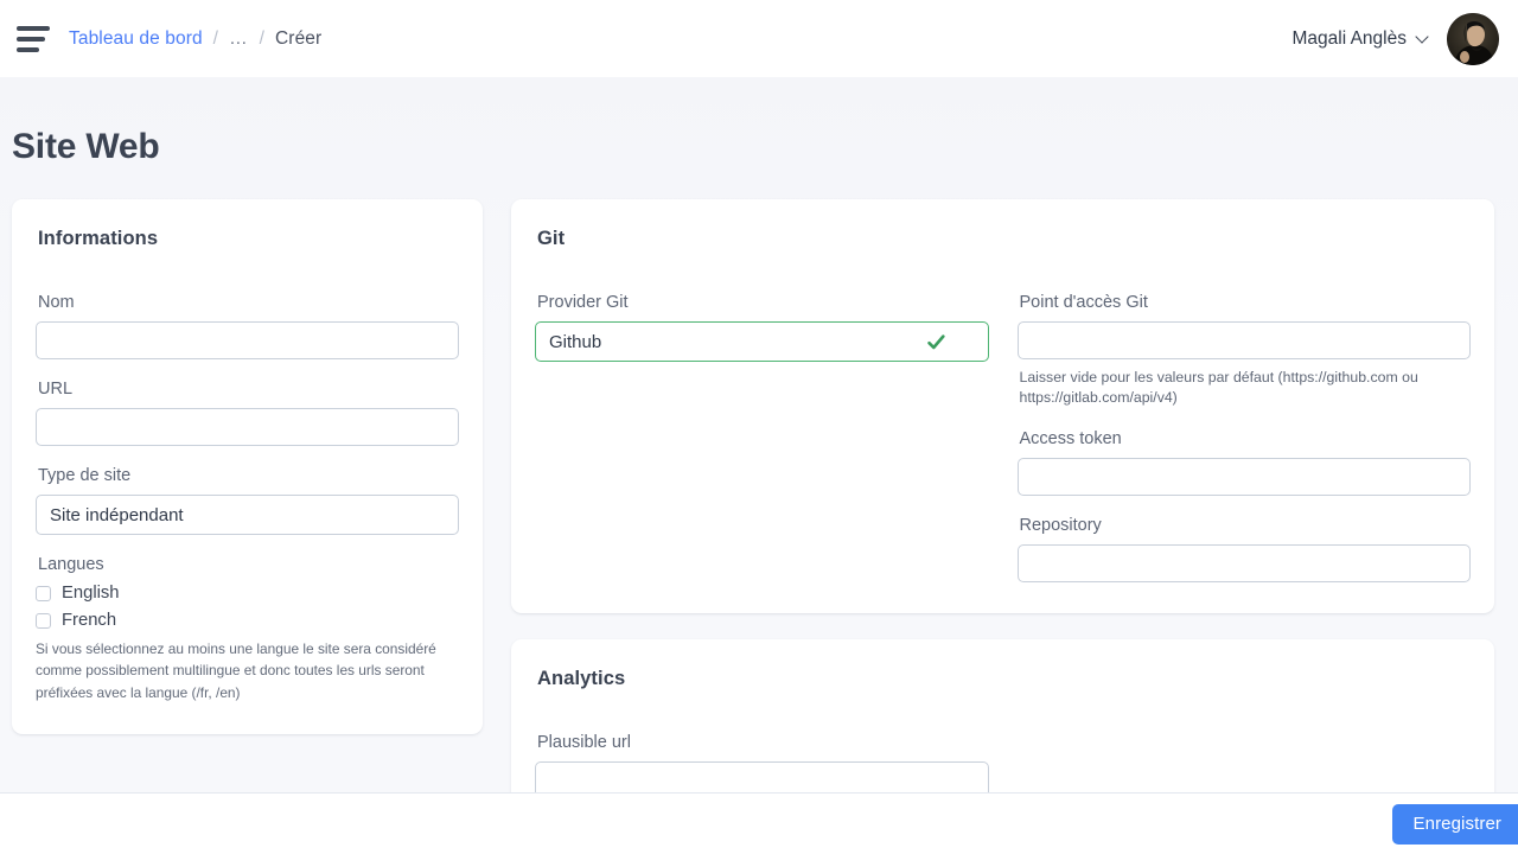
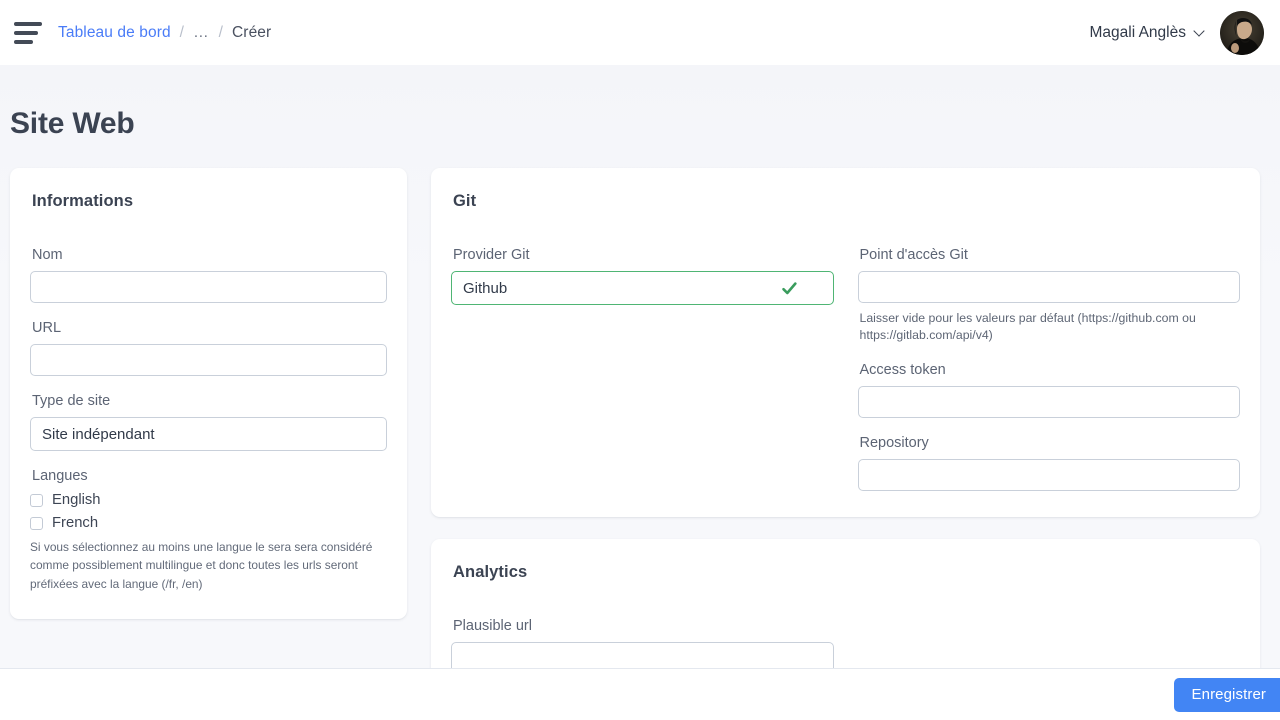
  Tableau de bord
  /
  …
  /
  Créer
  Magali Anglès
  Site Web
  Informations
  Nom
  URL
  Type de site
  Site indépendant
  Langues
  English
  French
- Si vous sélectionnez au moins une langue le site sera considéré comme possiblement multilingue et donc toutes les urls seront préfixées avec la langue (/fr, /en)
+ Si vous sélectionnez au moins une langue le sera sera considéré comme possiblement multilingue et donc toutes les urls seront préfixées avec la langue (/fr, /en)
  Git
  Provider Git
  Github
  Point d'accès Git
  Laisser vide pour les valeurs par défaut (https://github.com ou https://gitlab.com/api/v4)
  Access token
  Repository
  Analytics
  Plausible url
  Enregistrer
